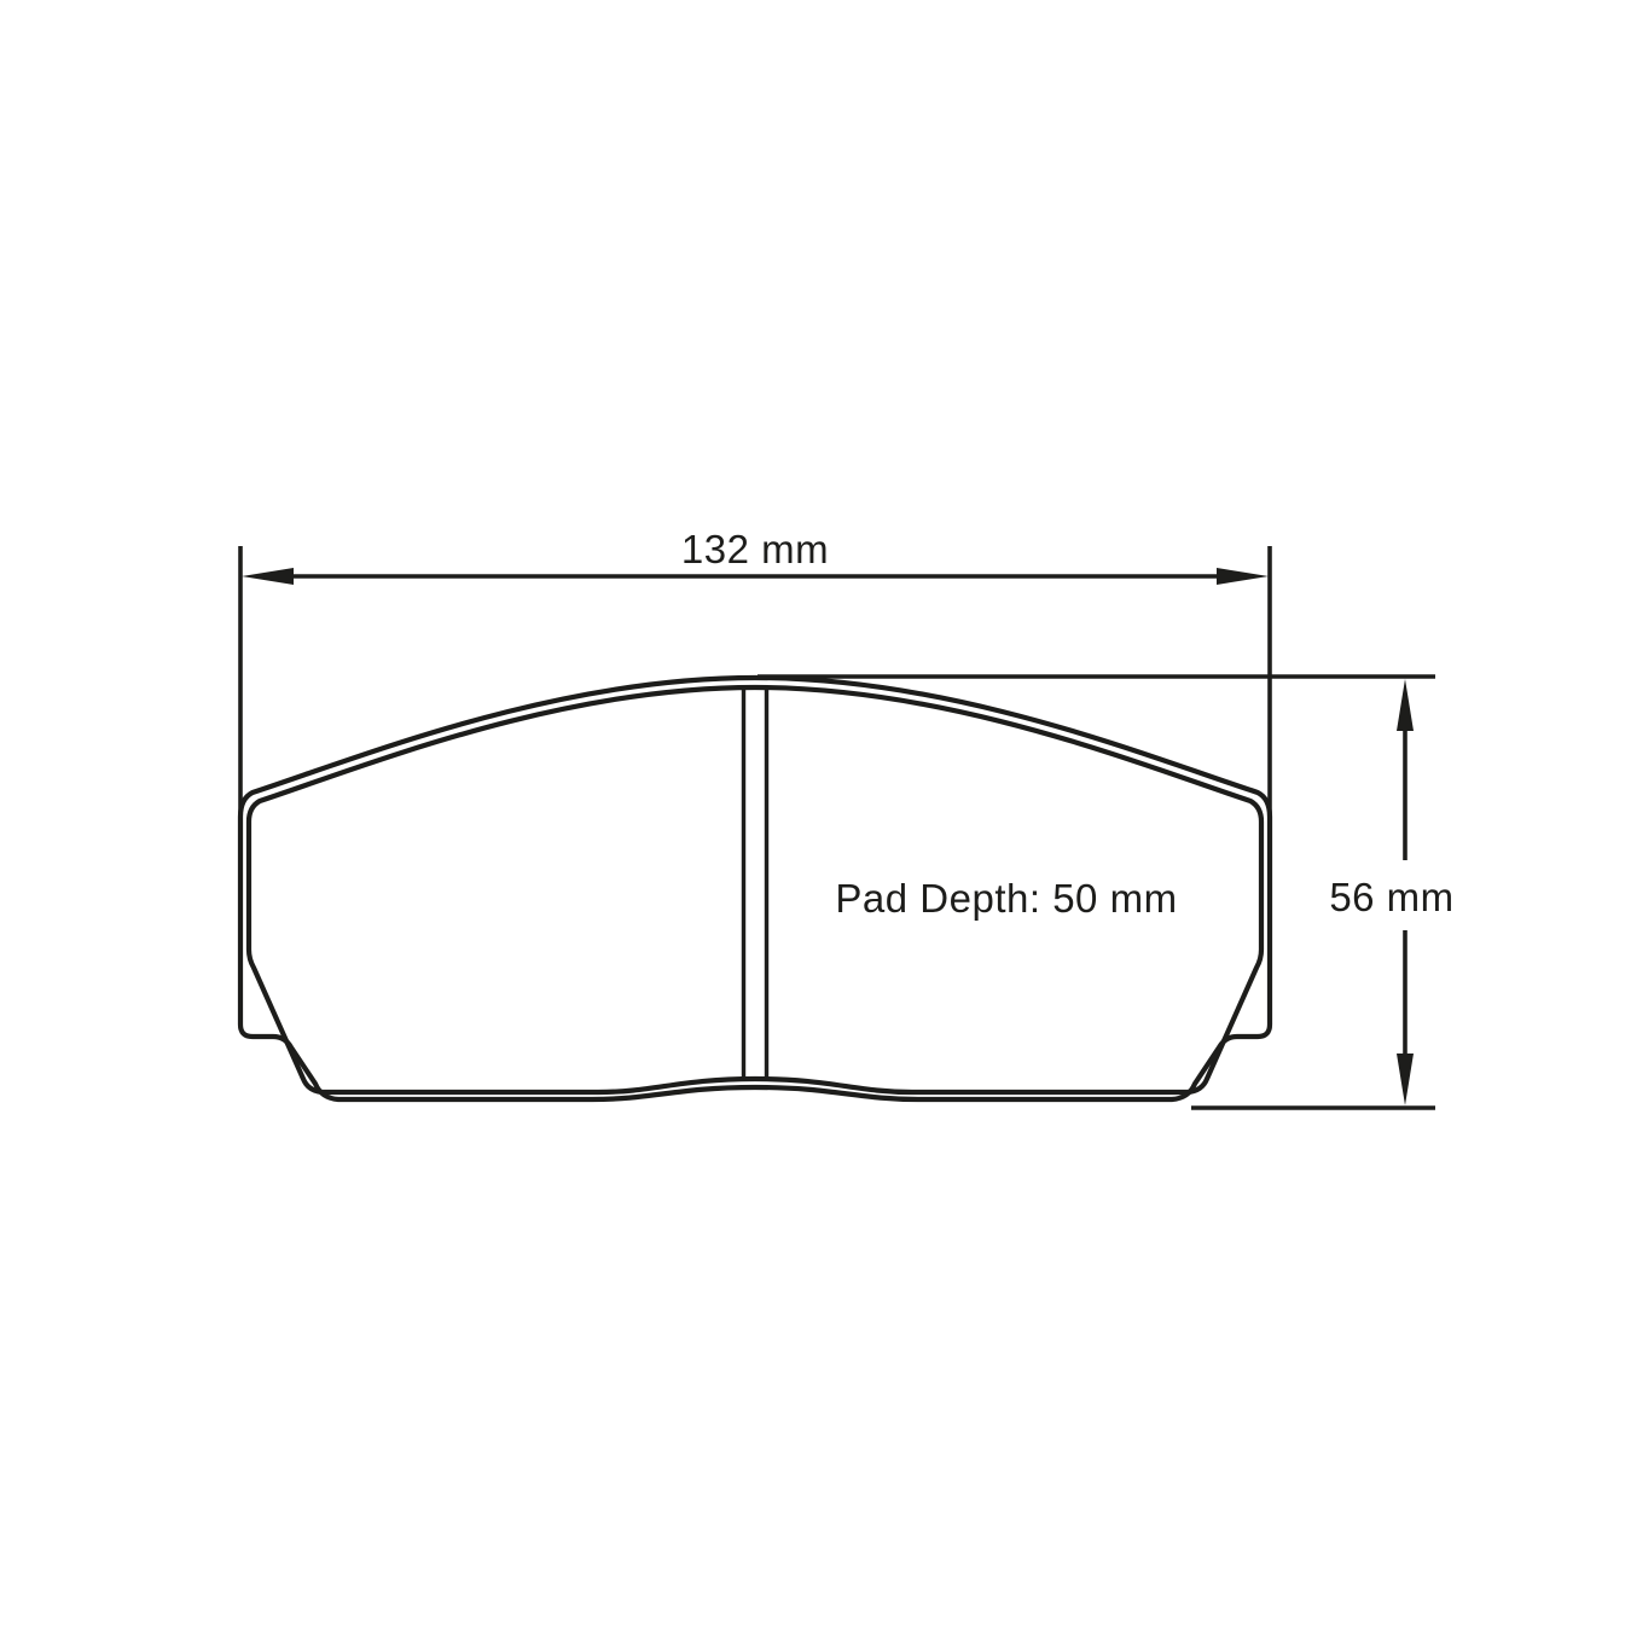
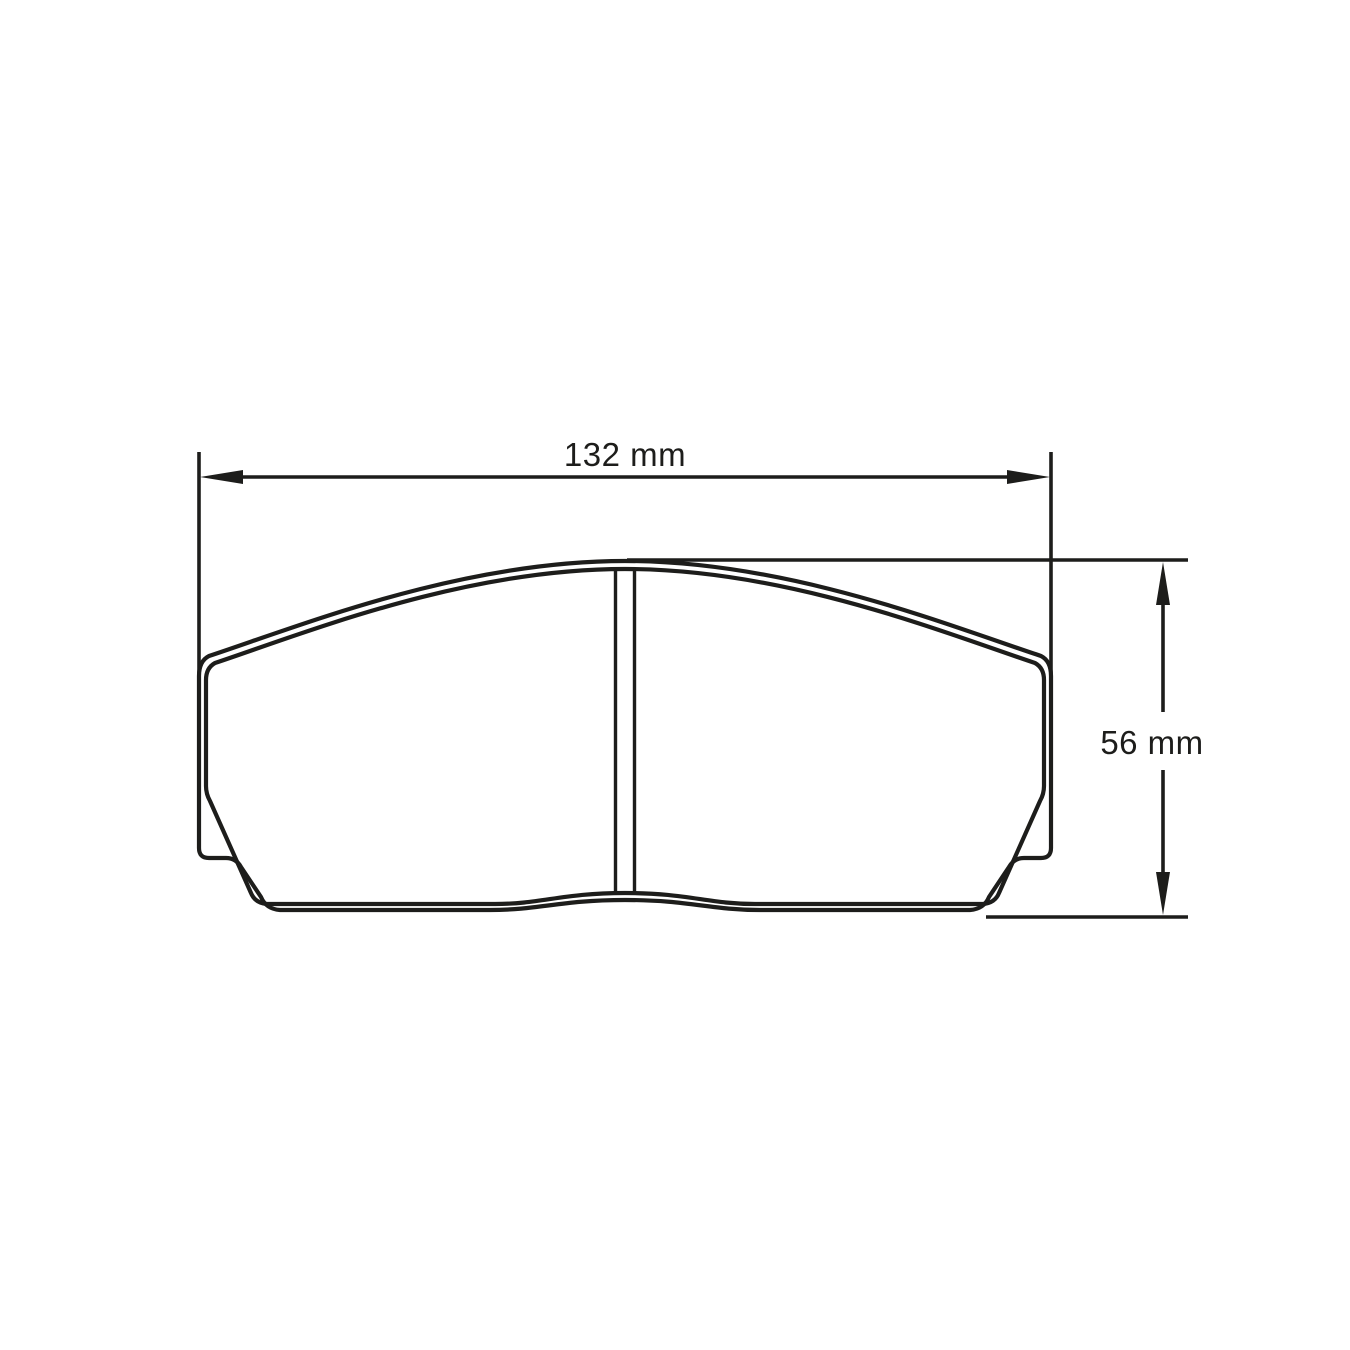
  132 mm
  56 mm
- Pad Depth: 50 mm
